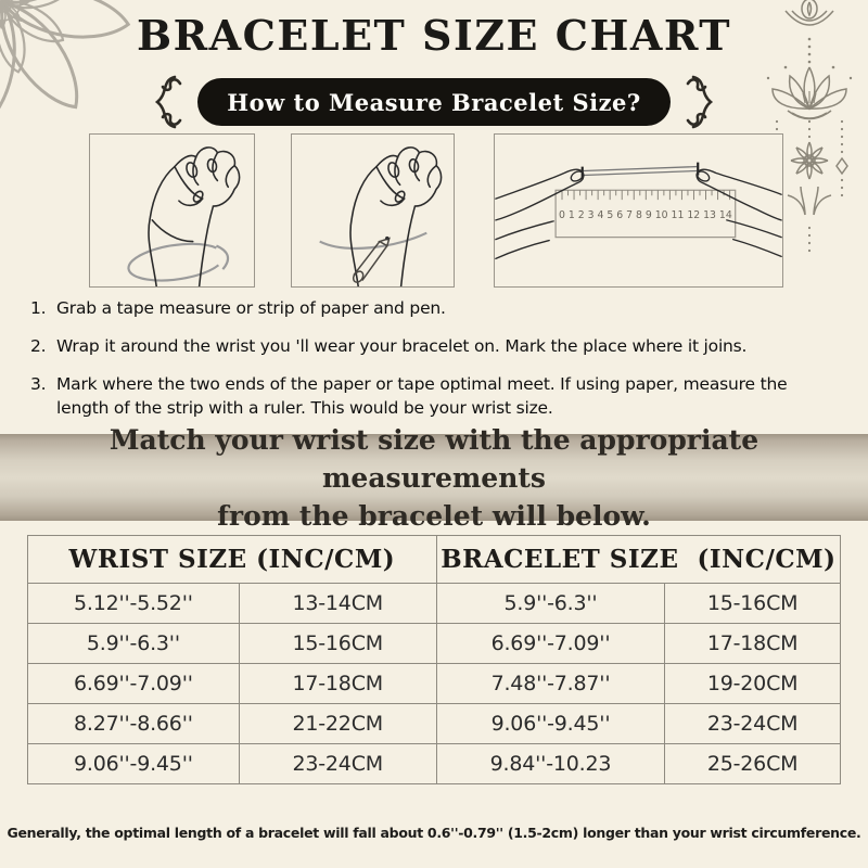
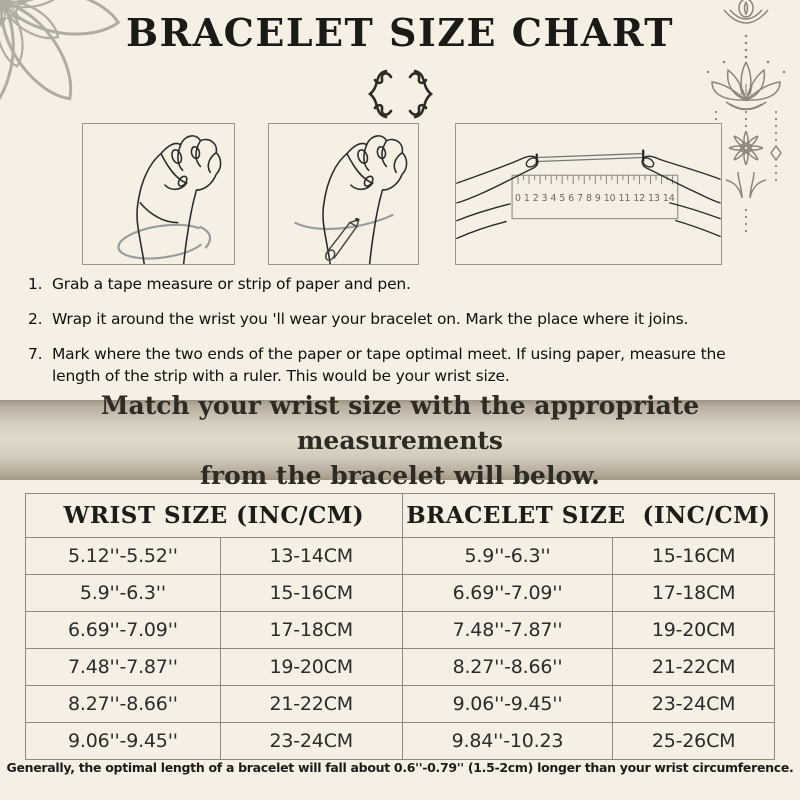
  BRACELET SIZE CHART
- How to Measure Bracelet Size?
  0 1 2 3 4 5 6 7 8 9 10 11 12 13 14
  1.
  Grab a tape measure or strip of paper and pen.
  2.
  Wrap it around the wrist you 'll wear your bracelet on. Mark the place where it joins.
- 3.
+ 7.
  Mark where the two ends of the paper or tape optimal meet. If using paper, measure the length of the strip with a ruler. This would be your wrist size.
  Match your wrist size with the appropriate measurements
  from the bracelet will below.
  WRIST SIZE (INC/CM)	BRACELET SIZE (INC/CM)
  5.12''-5.52''	13-14CM	5.9''-6.3''	15-16CM
  5.9''-6.3''	15-16CM	6.69''-7.09''	17-18CM
  6.69''-7.09''	17-18CM	7.48''-7.87''	19-20CM
+ 7.48''-7.87''	19-20CM	8.27''-8.66''	21-22CM
  8.27''-8.66''	21-22CM	9.06''-9.45''	23-24CM
  9.06''-9.45''	23-24CM	9.84''-10.23	25-26CM
  Generally, the optimal length of a bracelet will fall about 0.6''-0.79'' (1.5-2cm) longer than your wrist circumference.
